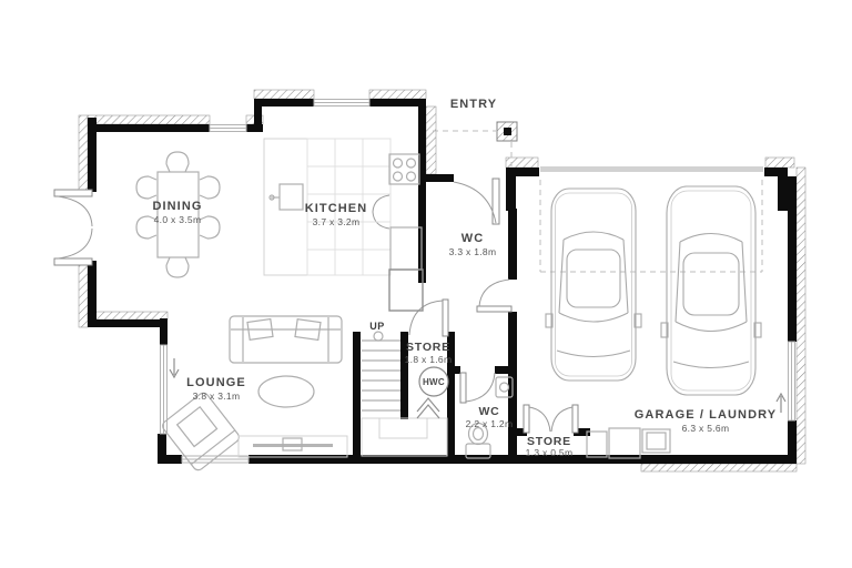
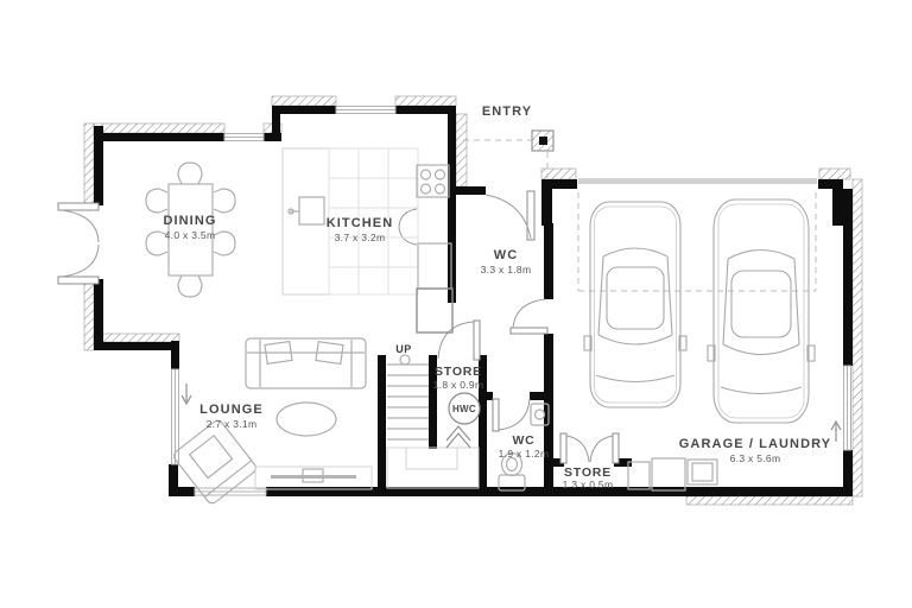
  ENTRY
  DINING
  4.0 x 3.5m
  KITCHEN
  3.7 x 3.2m
  WC
  3.3 x 1.8m
  LOUNGE
- 3.8 x 3.1m
+ 2.7 x 3.1m
  UP
  STORE
- 1.8 x 1.6m
+ 1.8 x 0.9m
  HWC
  WC
- 2.2 x 1.2m
+ 1.9 x 1.2m
  STORE
  1.3 x 0.5m
  GARAGE / LAUNDRY
  6.3 x 5.6m
